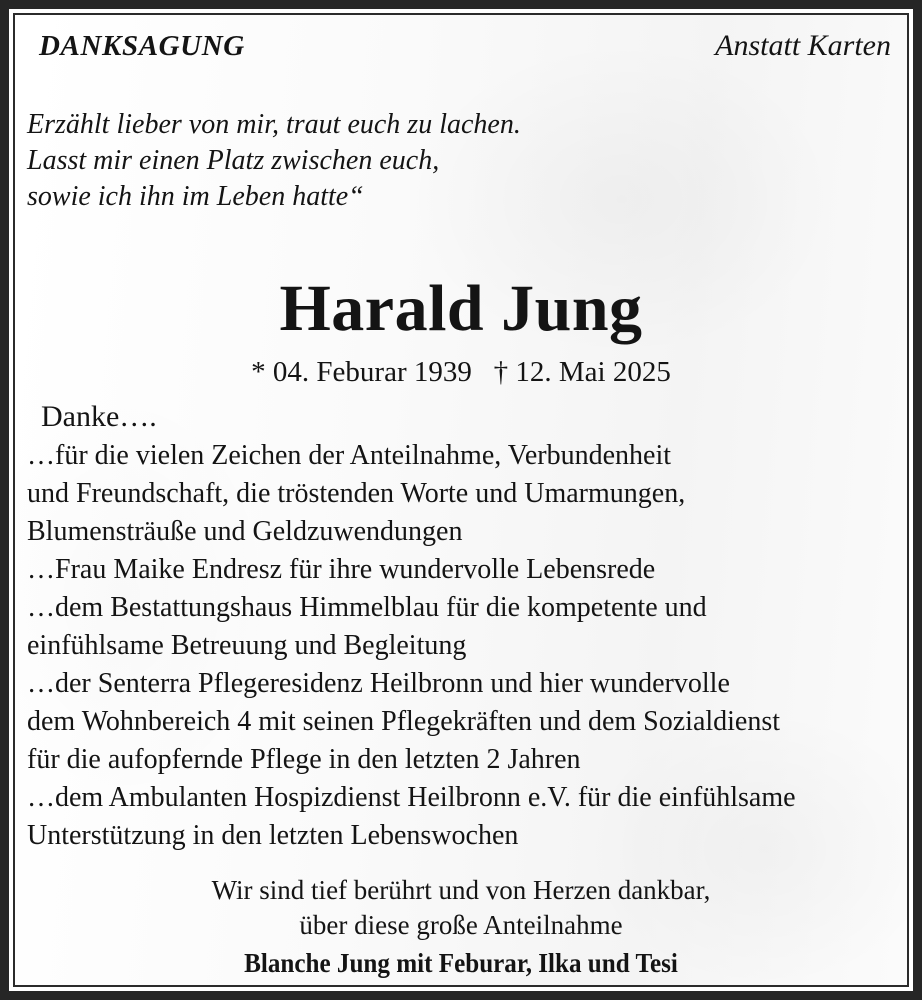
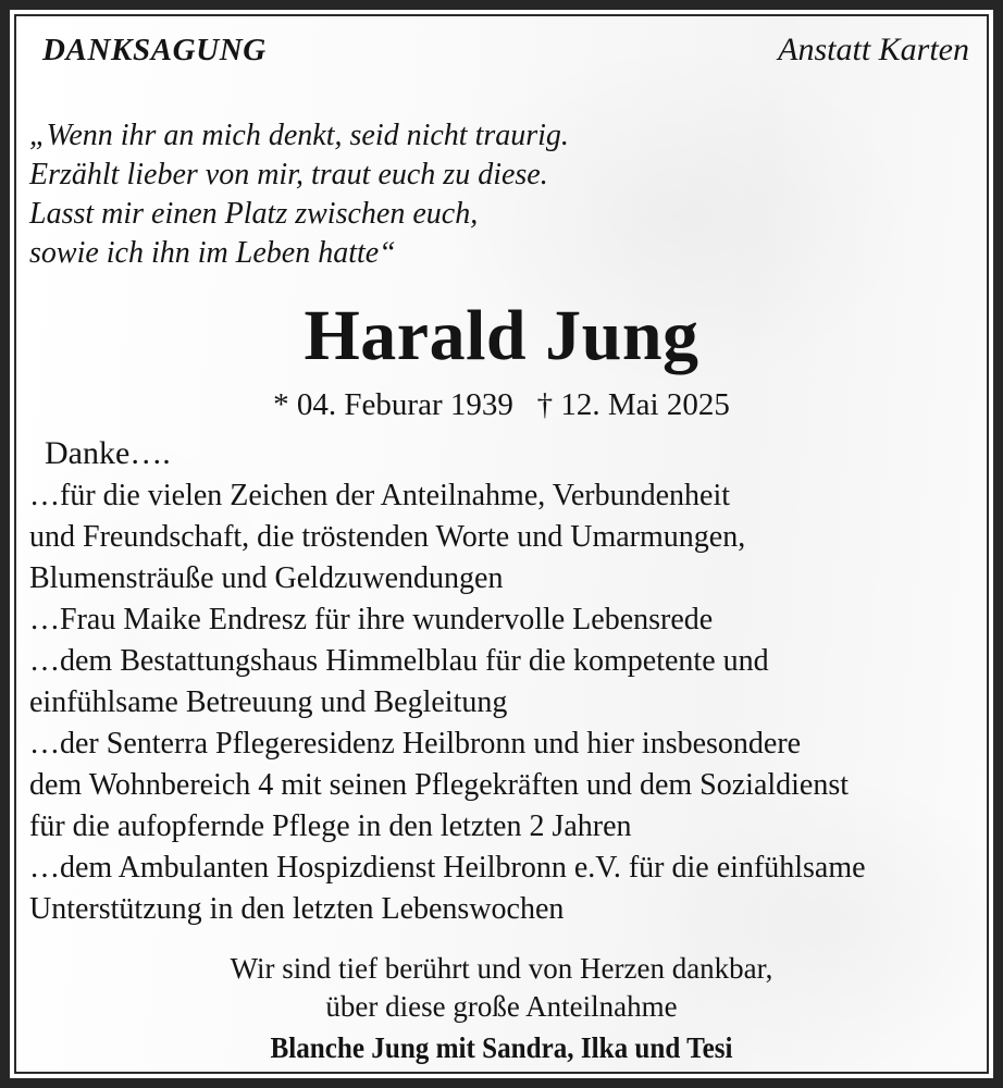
  DANKSAGUNG
  Anstatt Karten
+ „Wenn ihr an mich denkt, seid nicht traurig.
- Erzählt lieber von mir, traut euch zu lachen.
+ Erzählt lieber von mir, traut euch zu diese.
  Lasst mir einen Platz zwischen euch,
  sowie ich ihn im Leben hatte“
  Harald Jung
  * 04. Feburar 1939 † 12. Mai 2025
  Danke….
  …für die vielen Zeichen der Anteilnahme, Verbundenheit
  und Freundschaft, die tröstenden Worte und Umarmungen,
  Blumensträuße und Geldzuwendungen
  …Frau Maike Endresz für ihre wundervolle Lebensrede
  …dem Bestattungshaus Himmelblau für die kompetente und
  einfühlsame Betreuung und Begleitung
- …der Senterra Pflegeresidenz Heilbronn und hier wundervolle
+ …der Senterra Pflegeresidenz Heilbronn und hier insbesondere
  dem Wohnbereich 4 mit seinen Pflegekräften und dem Sozialdienst
  für die aufopfernde Pflege in den letzten 2 Jahren
  …dem Ambulanten Hospizdienst Heilbronn e.V. für die einfühlsame
  Unterstützung in den letzten Lebenswochen
  Wir sind tief berührt und von Herzen dankbar,
  über diese große Anteilnahme
- Blanche Jung mit Feburar, Ilka und Tesi
+ Blanche Jung mit Sandra, Ilka und Tesi
